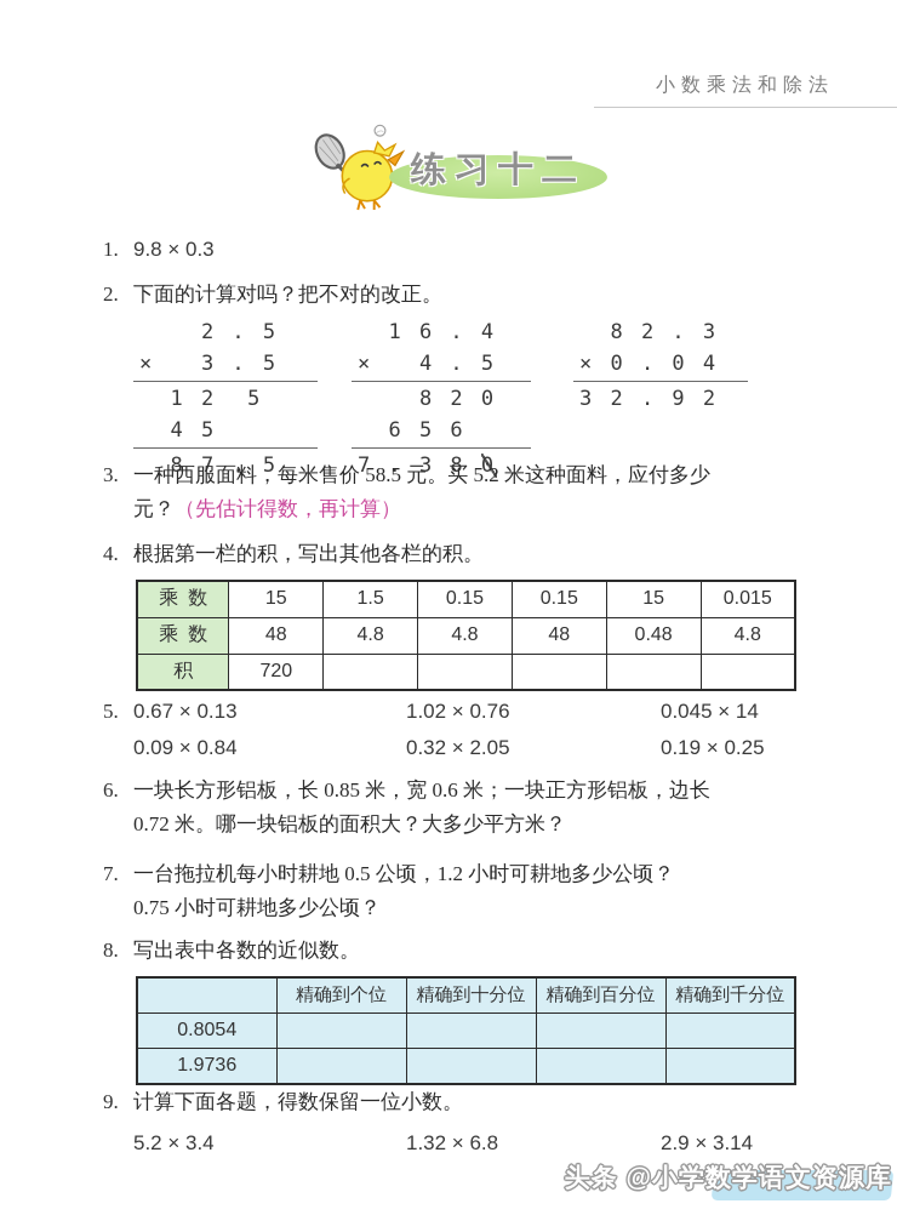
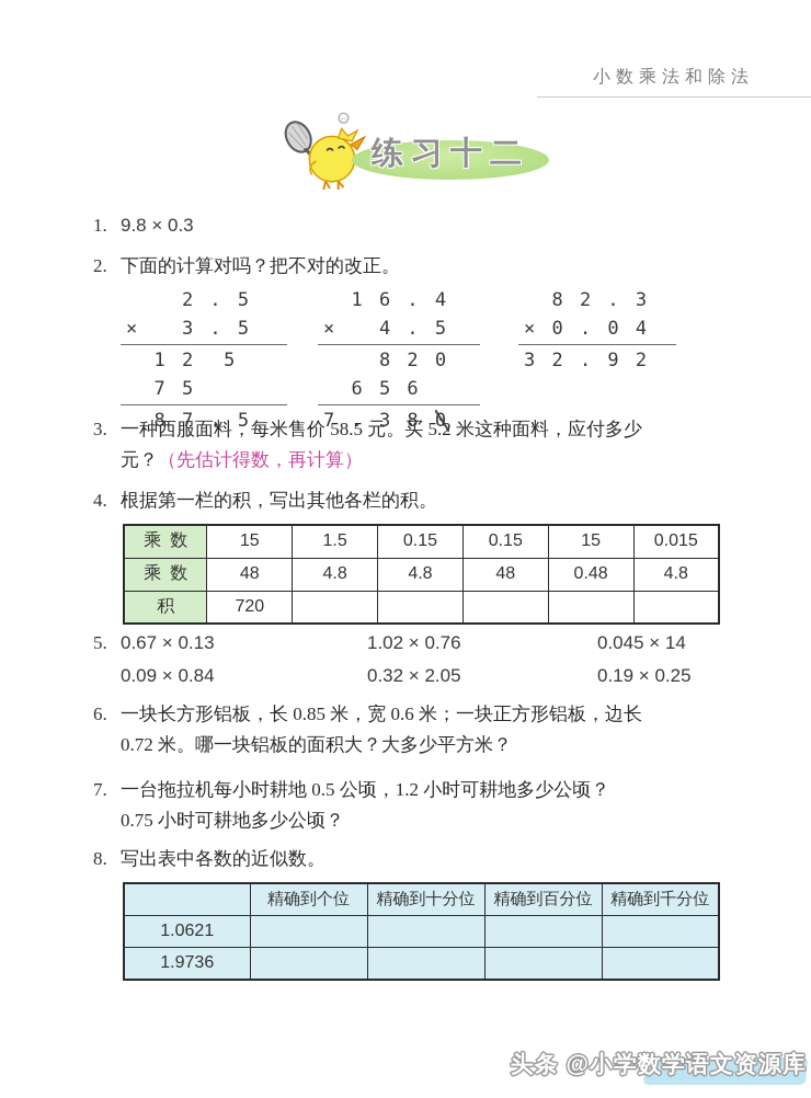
  小数乘法和除法
  练习十二
  1. 9.8 × 0.3
  2. 下面的计算对吗？把不对的改正。
  2 . 5
  × 3 . 5
  1 2 5
- 4 5
+ 7 5
  8 7 . 5
  1 6 . 4
  × 4 . 5
  8 2 0
  6 5 6
  7 . 3 8 0
  8 2 . 3
  × 0 . 0 4
  3 2 . 9 2
  3. 一种西服面料，每米售价 58.5 元。买 5.2 米这种面料，应付多少
  元？（先估计得数，再计算）
  4. 根据第一栏的积，写出其他各栏的积。
  乘 数	15	1.5	0.15	0.15	15	0.015
  乘 数	48	4.8	4.8	48	0.48	4.8
  积	720
  5.
  0.67 × 0.13
  1.02 × 0.76
  0.045 × 14
  0.09 × 0.84
  0.32 × 2.05
  0.19 × 0.25
  6. 一块长方形铝板，长 0.85 米，宽 0.6 米；一块正方形铝板，边长
  0.72 米。哪一块铝板的面积大？大多少平方米？
  7. 一台拖拉机每小时耕地 0.5 公顷，1.2 小时可耕地多少公顷？
  0.75 小时可耕地多少公顷？
  8. 写出表中各数的近似数。
  	精确到个位	精确到十分位	精确到百分位	精确到千分位
- 0.8054
+ 1.0621
  1.9736
- 9. 计算下面各题，得数保留一位小数。
- 5.2 × 3.4
- 1.32 × 6.8
- 2.9 × 3.14
  头条 @小学数学语文资源库
